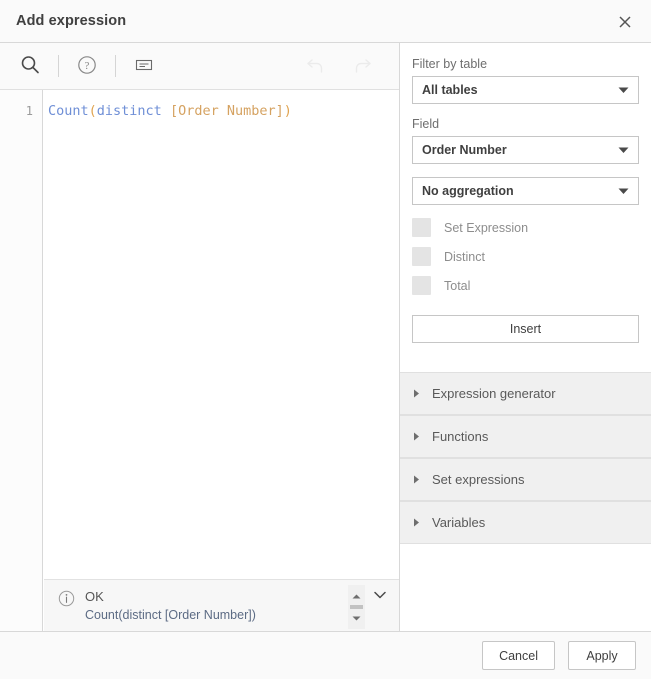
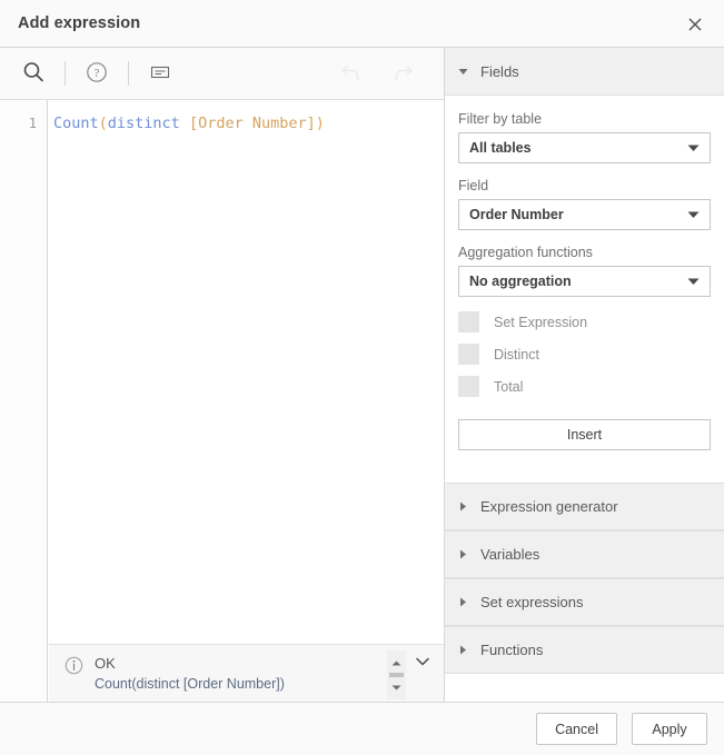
  Add expression
  ?
  1
  Count(distinct [Order Number])
  OK
  Count(distinct [Order Number])
+ Fields
  Filter by table
  All tables
  Field
  Order Number
+ Aggregation functions
  No aggregation
  Set Expression
  Distinct
  Total
  Insert
  Expression generator
- Functions
+ Variables
  Set expressions
- Variables
+ Functions
  Cancel
  Apply
